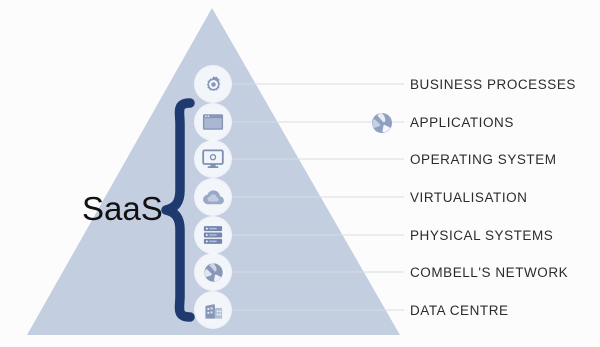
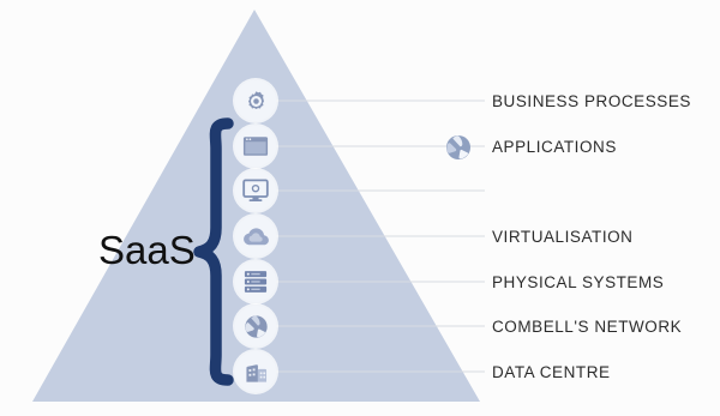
  SaaS
  BUSINESS PROCESSES
  APPLICATIONS
- OPERATING SYSTEM
  VIRTUALISATION
  PHYSICAL SYSTEMS
  COMBELL'S NETWORK
  DATA CENTRE
